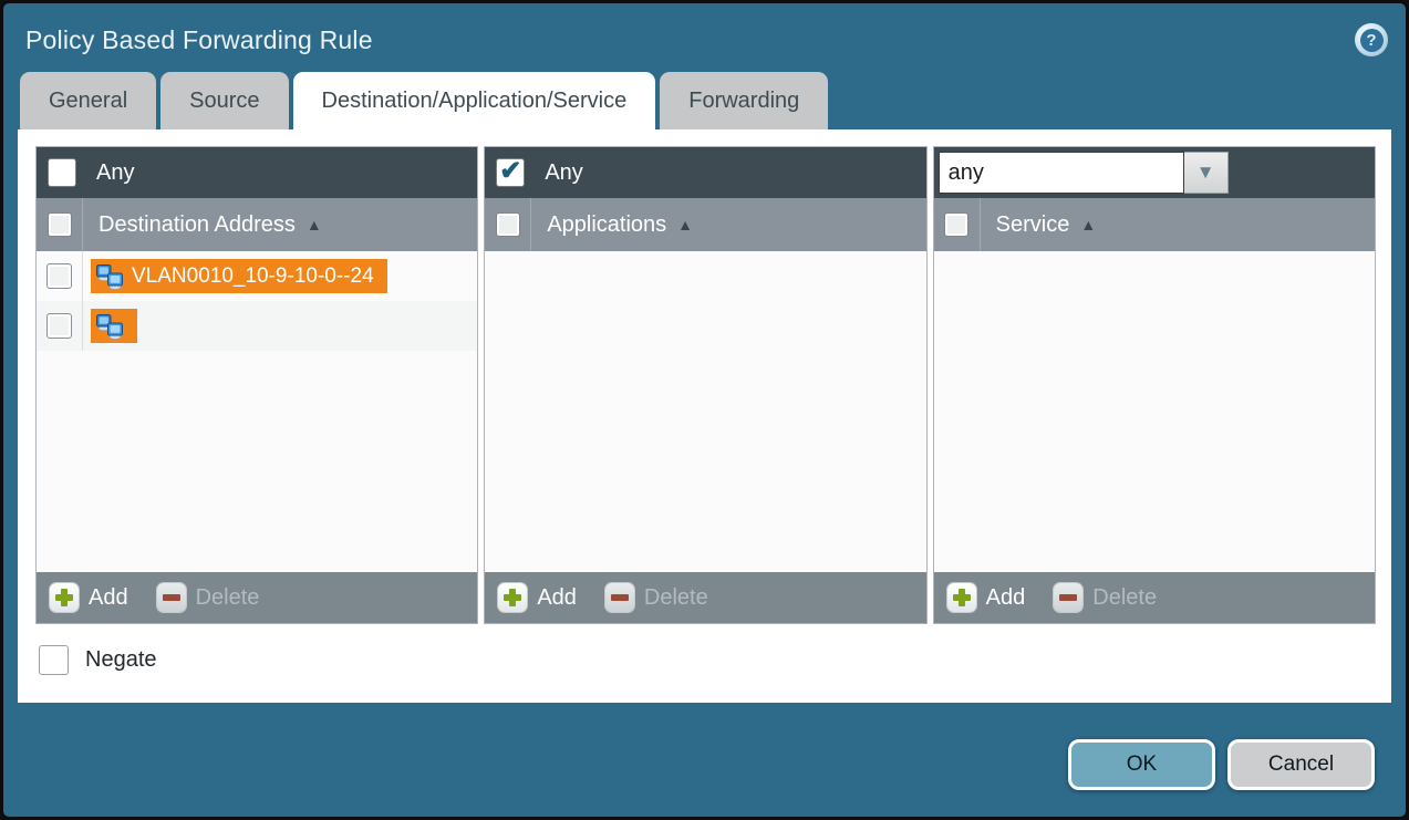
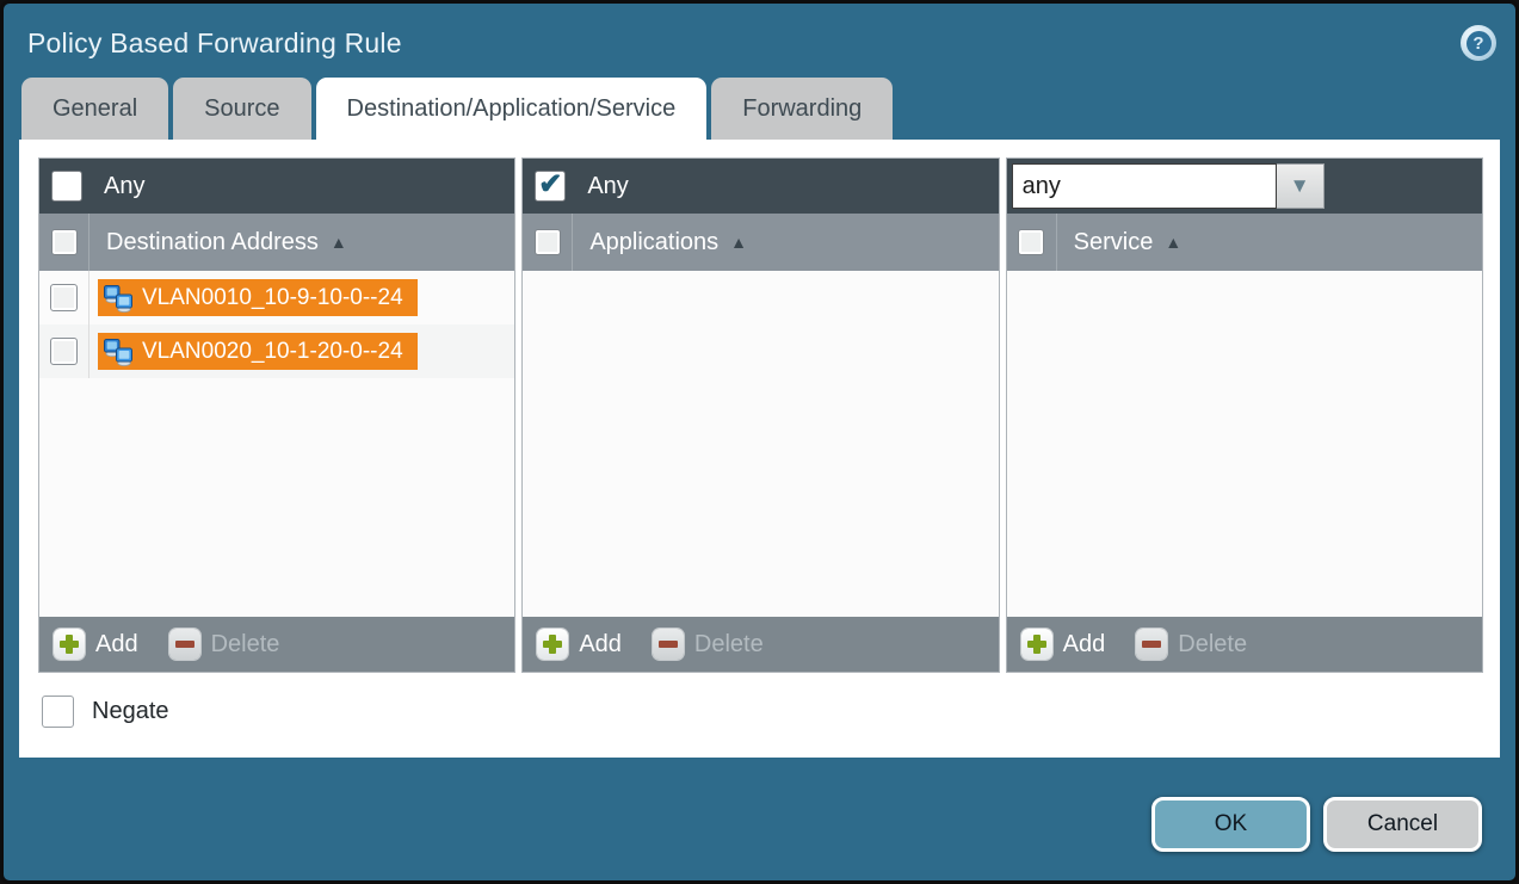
  Policy Based Forwarding Rule
  ?
  General
  Source
  Destination/Application/Service
  Forwarding
  Any
  Destination Address
  ▲
  VLAN0010_10-9-10-0--24
+ VLAN0020_10-1-20-0--24
  Add
  Delete
  ✔
  Any
  Applications
  ▲
  Add
  Delete
  any
  ▼
  Service
  ▲
  Add
  Delete
  Negate
  OK
  Cancel
